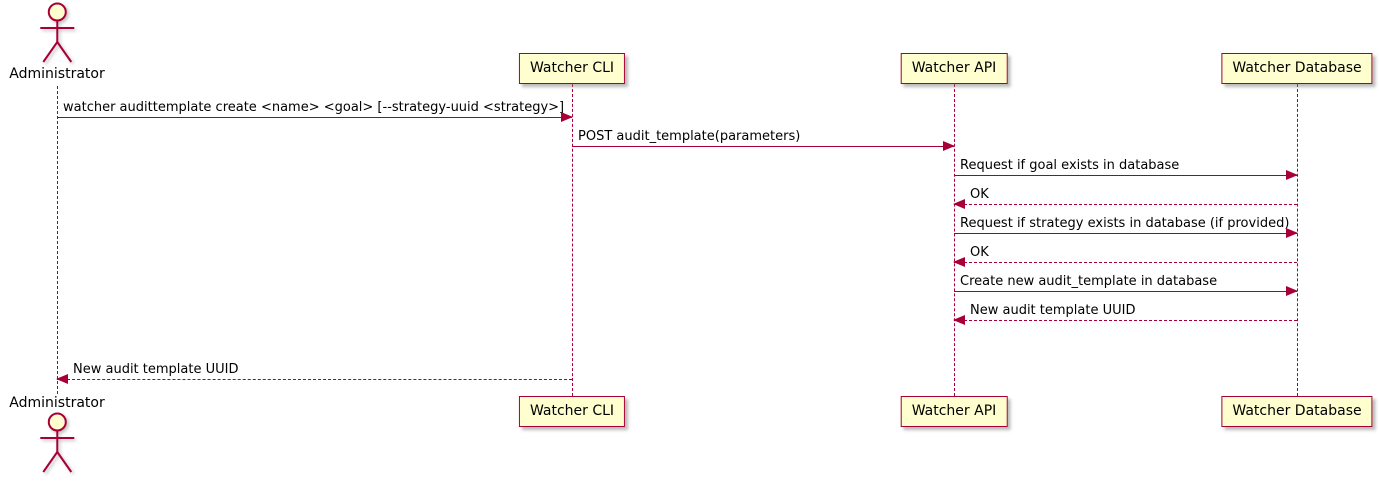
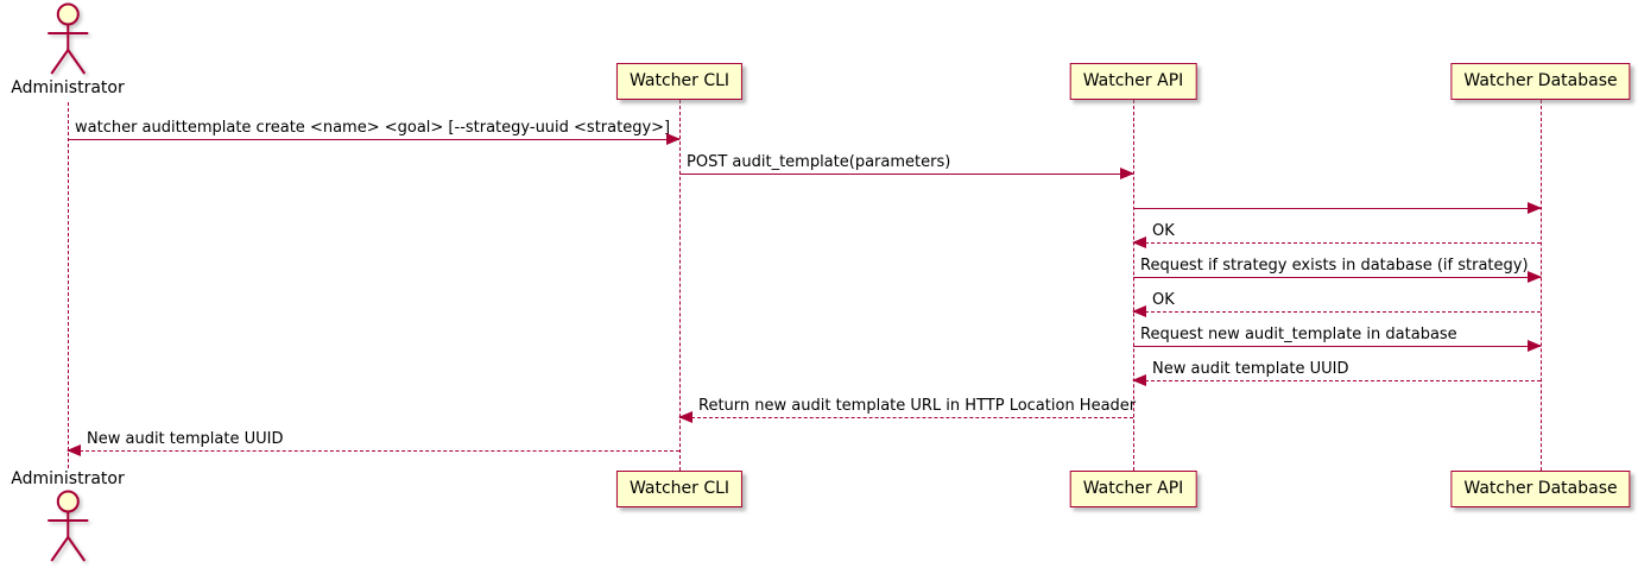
  Administrator
  Administrator
  Watcher CLI
  Watcher API
  Watcher Database
  Watcher CLI
  Watcher API
  Watcher Database
  watcher audittemplate create <name> <goal> [--strategy-uuid <strategy>]
  POST audit_template(parameters)
- Request if goal exists in database
  OK
- Request if strategy exists in database (if provided)
+ Request if strategy exists in database (if strategy)
  OK
- Create new audit_template in database
+ Request new audit_template in database
  New audit template UUID
+ Return new audit template URL in HTTP Location Header
  New audit template UUID
